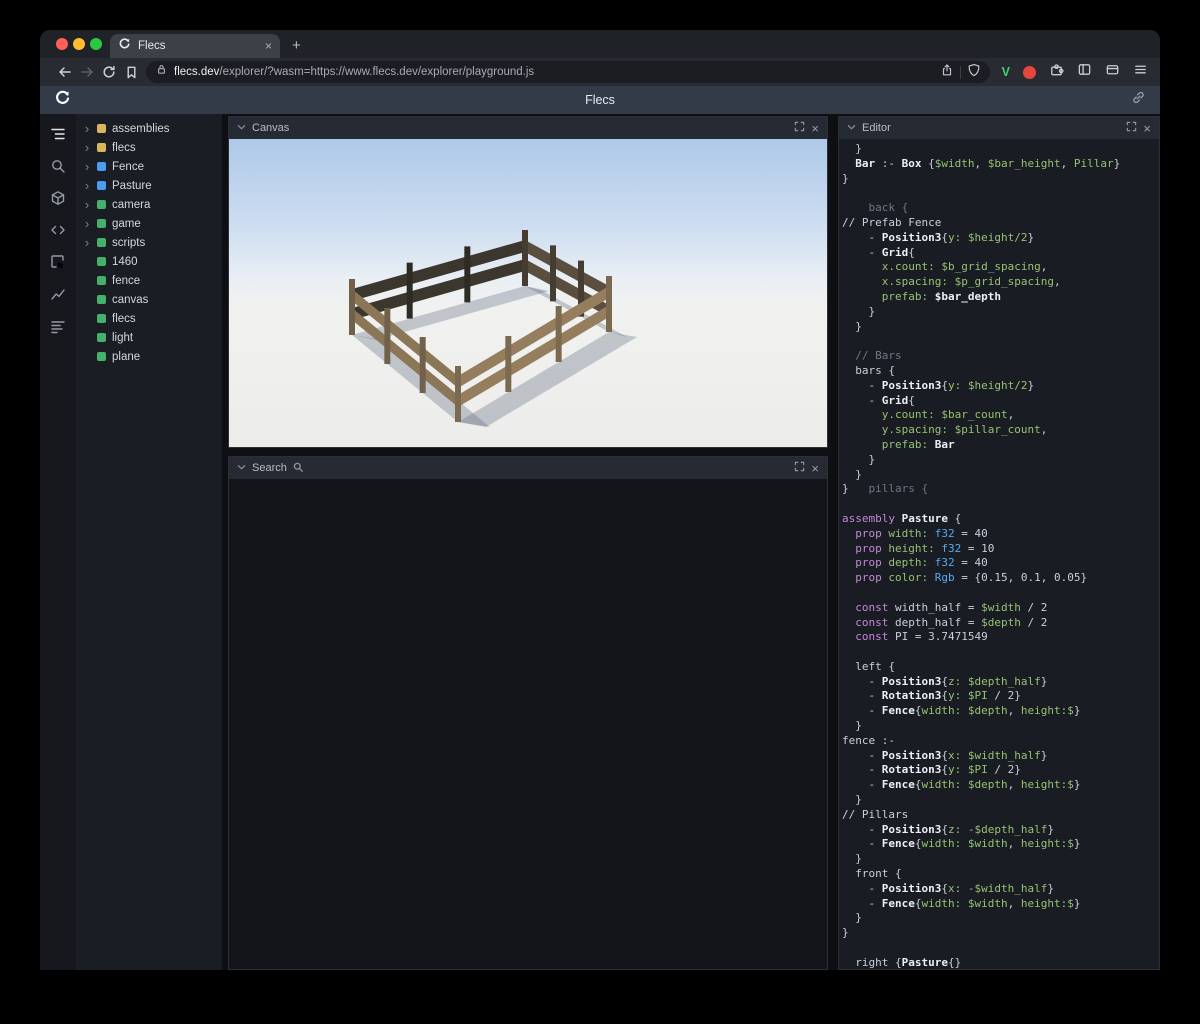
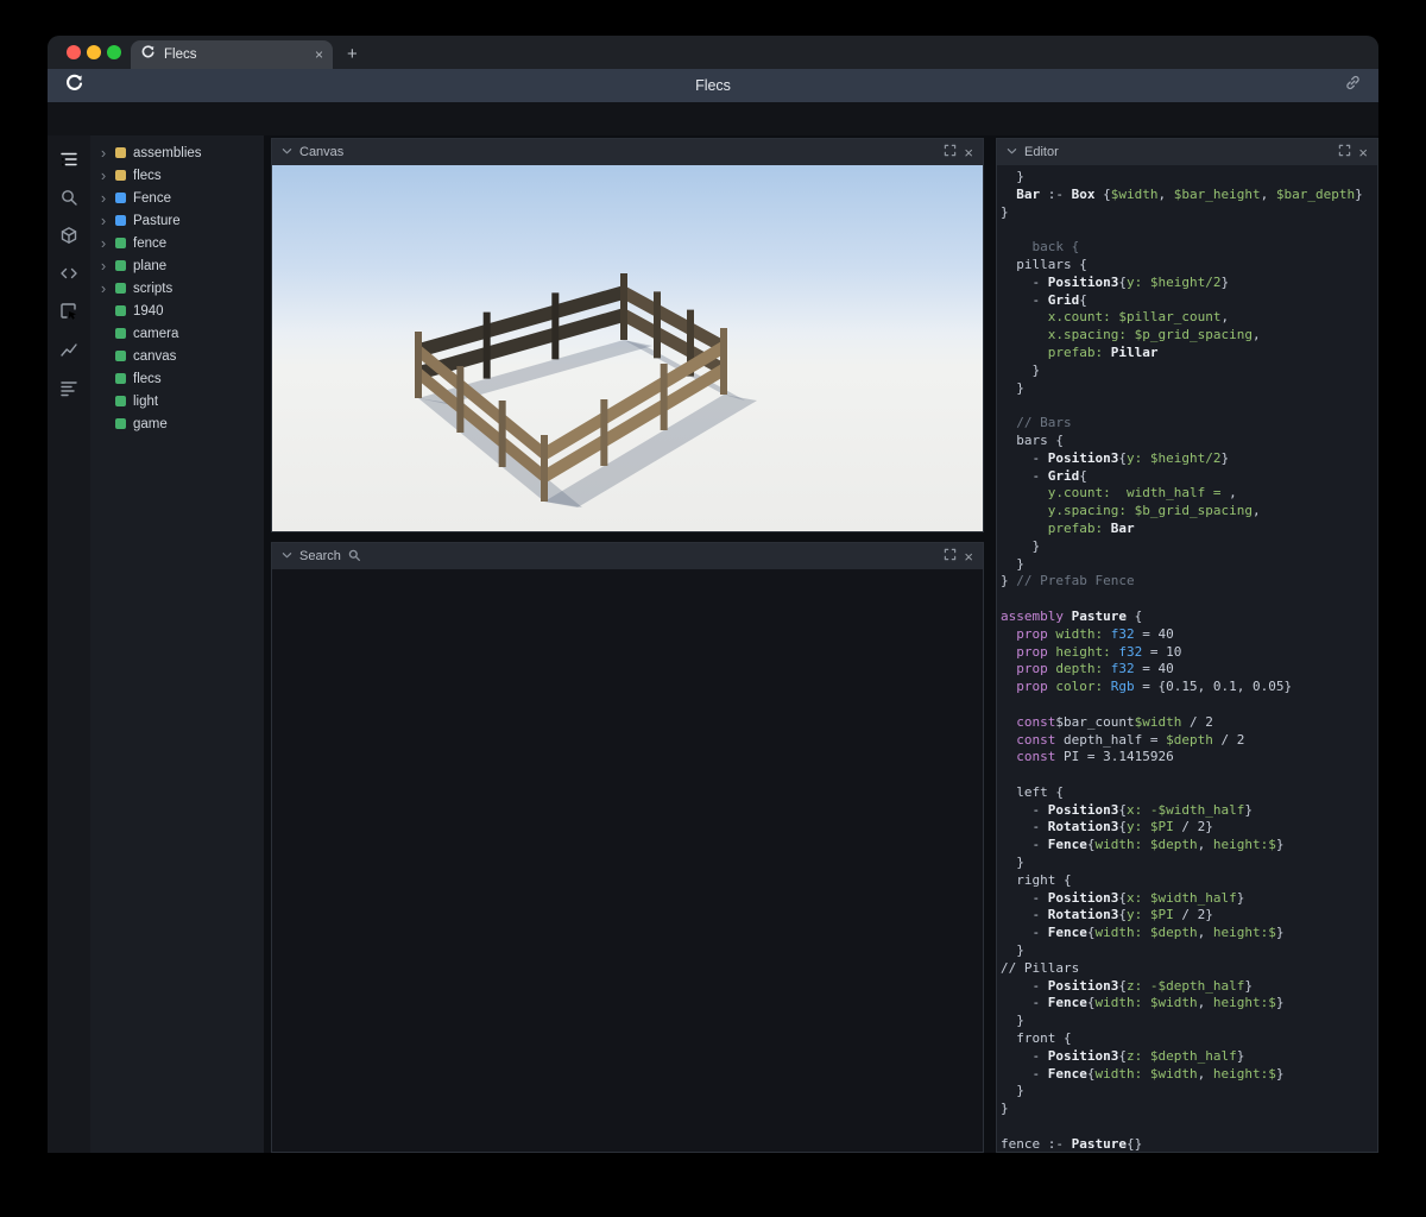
  Flecs
  ×
  +
- flecs.dev/explorer/?wasm=https://www.flecs.dev/explorer/playground.js
- V
  Flecs
  ›
  assemblies
  ›
  flecs
  ›
  Fence
  ›
  Pasture
  ›
- camera
+ fence
  ›
- game
+ plane
  ›
  scripts
- 1460
+ 1940
- fence
+ camera
  canvas
  flecs
  light
- plane
+ game
  Canvas
  ×
  Search
  ×
  Editor
  ×
  }
- Bar :- Box {$width, $bar_height, Pillar}
+ Bar :- Box {$width, $bar_height, $bar_depth}
  }
  back {
- // Prefab Fence
+ pillars {
  - Position3{y: $height/2}
  - Grid{
- x.count: $b_grid_spacing,
+ x.count: $pillar_count,
  x.spacing: $p_grid_spacing,
- prefab: $bar_depth
+ prefab: Pillar
  }
  }
  // Bars
  bars {
  - Position3{y: $height/2}
  - Grid{
- y.count: $bar_count,
+ y.count: width_half = ,
- y.spacing: $pillar_count,
+ y.spacing: $b_grid_spacing,
  prefab: Bar
  }
  }
- } pillars {
+ } // Prefab Fence
  assembly Pasture {
  prop width: f32 = 40
  prop height: f32 = 10
  prop depth: f32 = 40
  prop color: Rgb = {0.15, 0.1, 0.05}
- const width_half = $width / 2
+ const$bar_count$width / 2
  const depth_half = $depth / 2
- const PI = 3.7471549
+ const PI = 3.1415926
  left {
- - Position3{z: $depth_half}
+ - Position3{x: -$width_half}
  - Rotation3{y: $PI / 2}
  - Fence{width: $depth, height:$}
  }
- fence :-
+ right {
  - Position3{x: $width_half}
  - Rotation3{y: $PI / 2}
  - Fence{width: $depth, height:$}
  }
  // Pillars
  - Position3{z: -$depth_half}
  - Fence{width: $width, height:$}
  }
  front {
- - Position3{x: -$width_half}
+ - Position3{z: $depth_half}
  - Fence{width: $width, height:$}
  }
  }
- right {Pasture{}
+ fence :- Pasture{}
